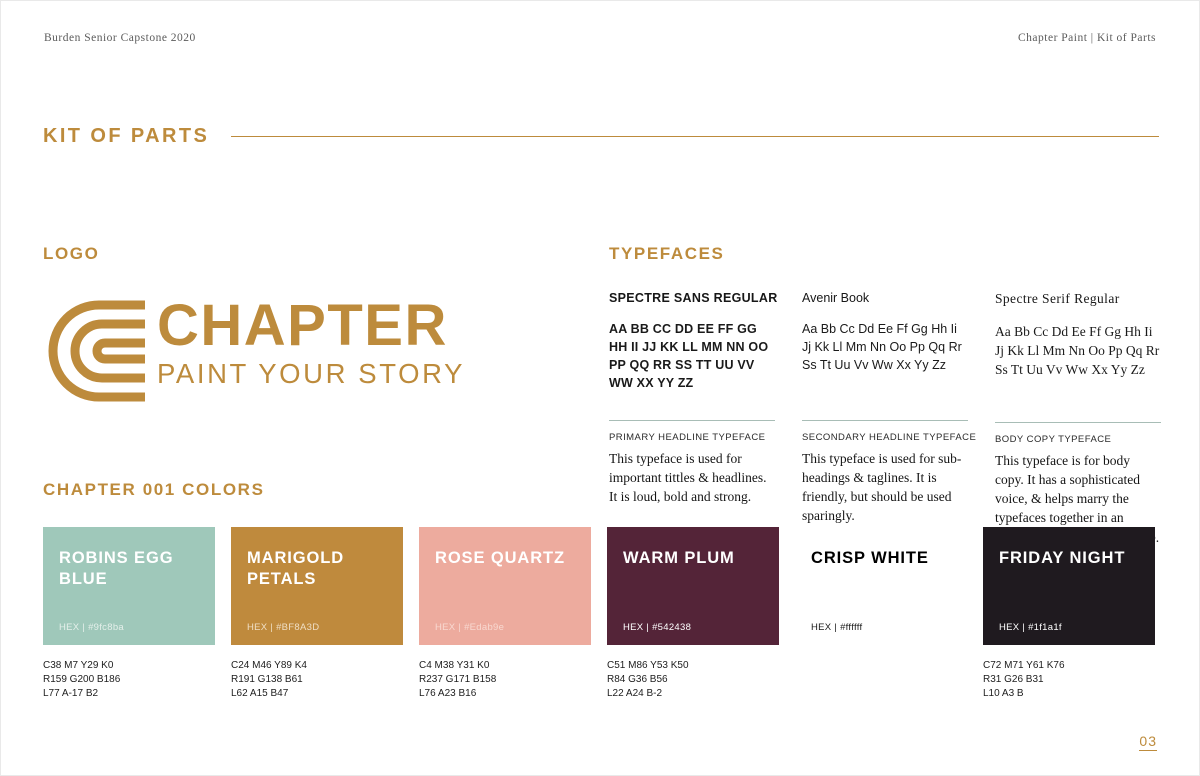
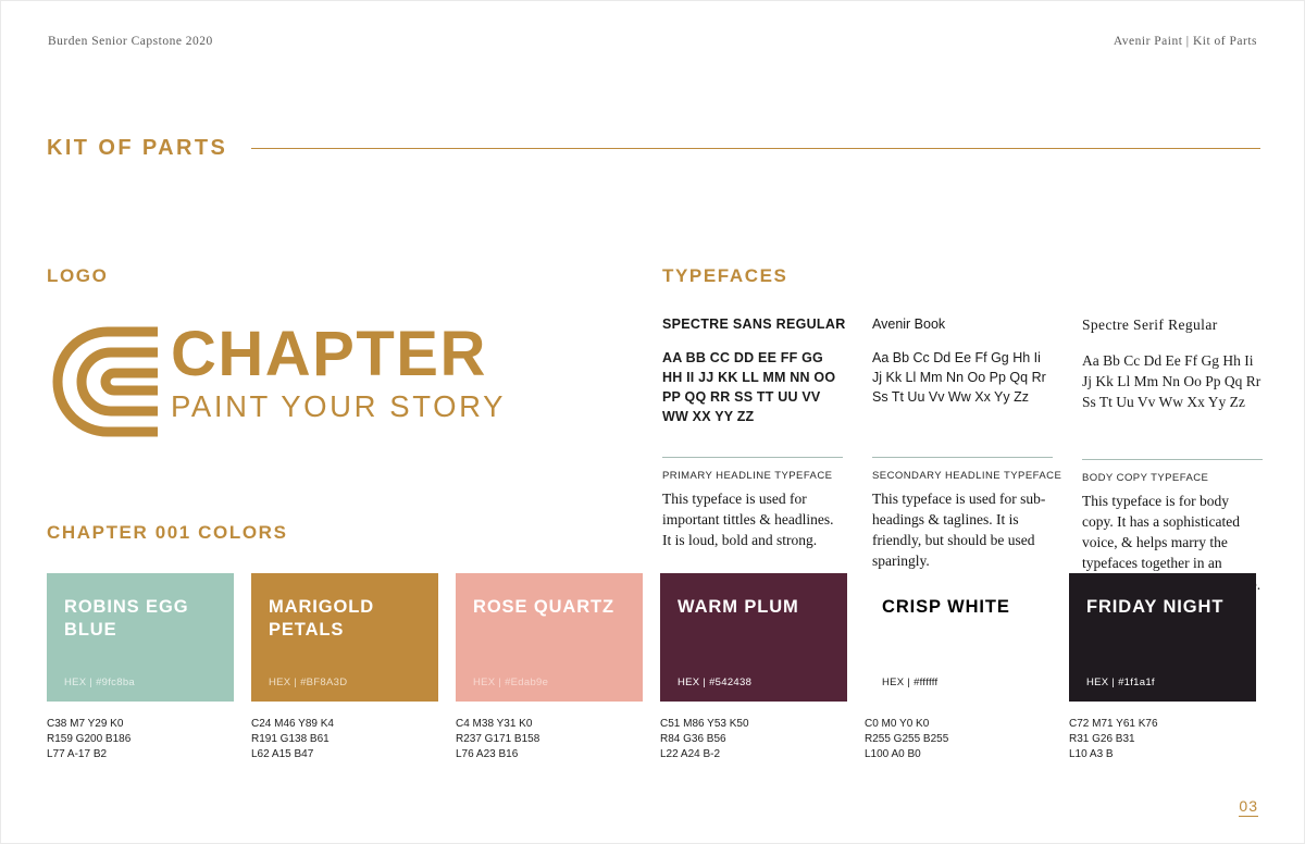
  Burden Senior Capstone 2020
- Chapter Paint | Kit of Parts
+ Avenir Paint | Kit of Parts
  KIT OF PARTS
  LOGO
  CHAPTER
  PAINT YOUR STORY
  TYPEFACES
  SPECTRE SANS REGULAR
  AA BB CC DD EE FF GG HH II JJ KK LL MM NN OO PP QQ RR SS TT UU VV WW XX YY ZZ
  PRIMARY HEADLINE TYPEFACE
  This typeface is used for important tittles & headlines. It is loud, bold and strong.
  Avenir Book
  Aa Bb Cc Dd Ee Ff Gg Hh Ii Jj Kk Ll Mm Nn Oo Pp Qq Rr Ss Tt Uu Vv Ww Xx Yy Zz
  SECONDARY HEADLINE TYPEFACE
  This typeface is used for sub-headings & taglines. It is friendly, but should be used sparingly.
  Spectre Serif Regular
  Aa Bb Cc Dd Ee Ff Gg Hh Ii Jj Kk Ll Mm Nn Oo Pp Qq Rr Ss Tt Uu Vv Ww Xx Yy Zz
  BODY COPY TYPEFACE
  This typeface is for body copy. It has a sophisticated voice, & helps marry the typefaces together in an .
  CHAPTER 001 COLORS
  ROBINS EGG BLUE
  HEX | #9fc8ba
  C38 M7 Y29 K0
  R159 G200 B186
  L77 A-17 B2
  MARIGOLD PETALS
  HEX | #BF8A3D
  C24 M46 Y89 K4
  R191 G138 B61
  L62 A15 B47
  ROSE QUARTZ
  HEX | #Edab9e
  C4 M38 Y31 K0
  R237 G171 B158
  L76 A23 B16
  WARM PLUM
  HEX | #542438
  C51 M86 Y53 K50
  R84 G36 B56
  L22 A24 B-2
  CRISP WHITE
  HEX | #ffffff
+ C0 M0 Y0 K0
+ R255 G255 B255
+ L100 A0 B0
  FRIDAY NIGHT
  HEX | #1f1a1f
  C72 M71 Y61 K76
  R31 G26 B31
  L10 A3 B
  03
